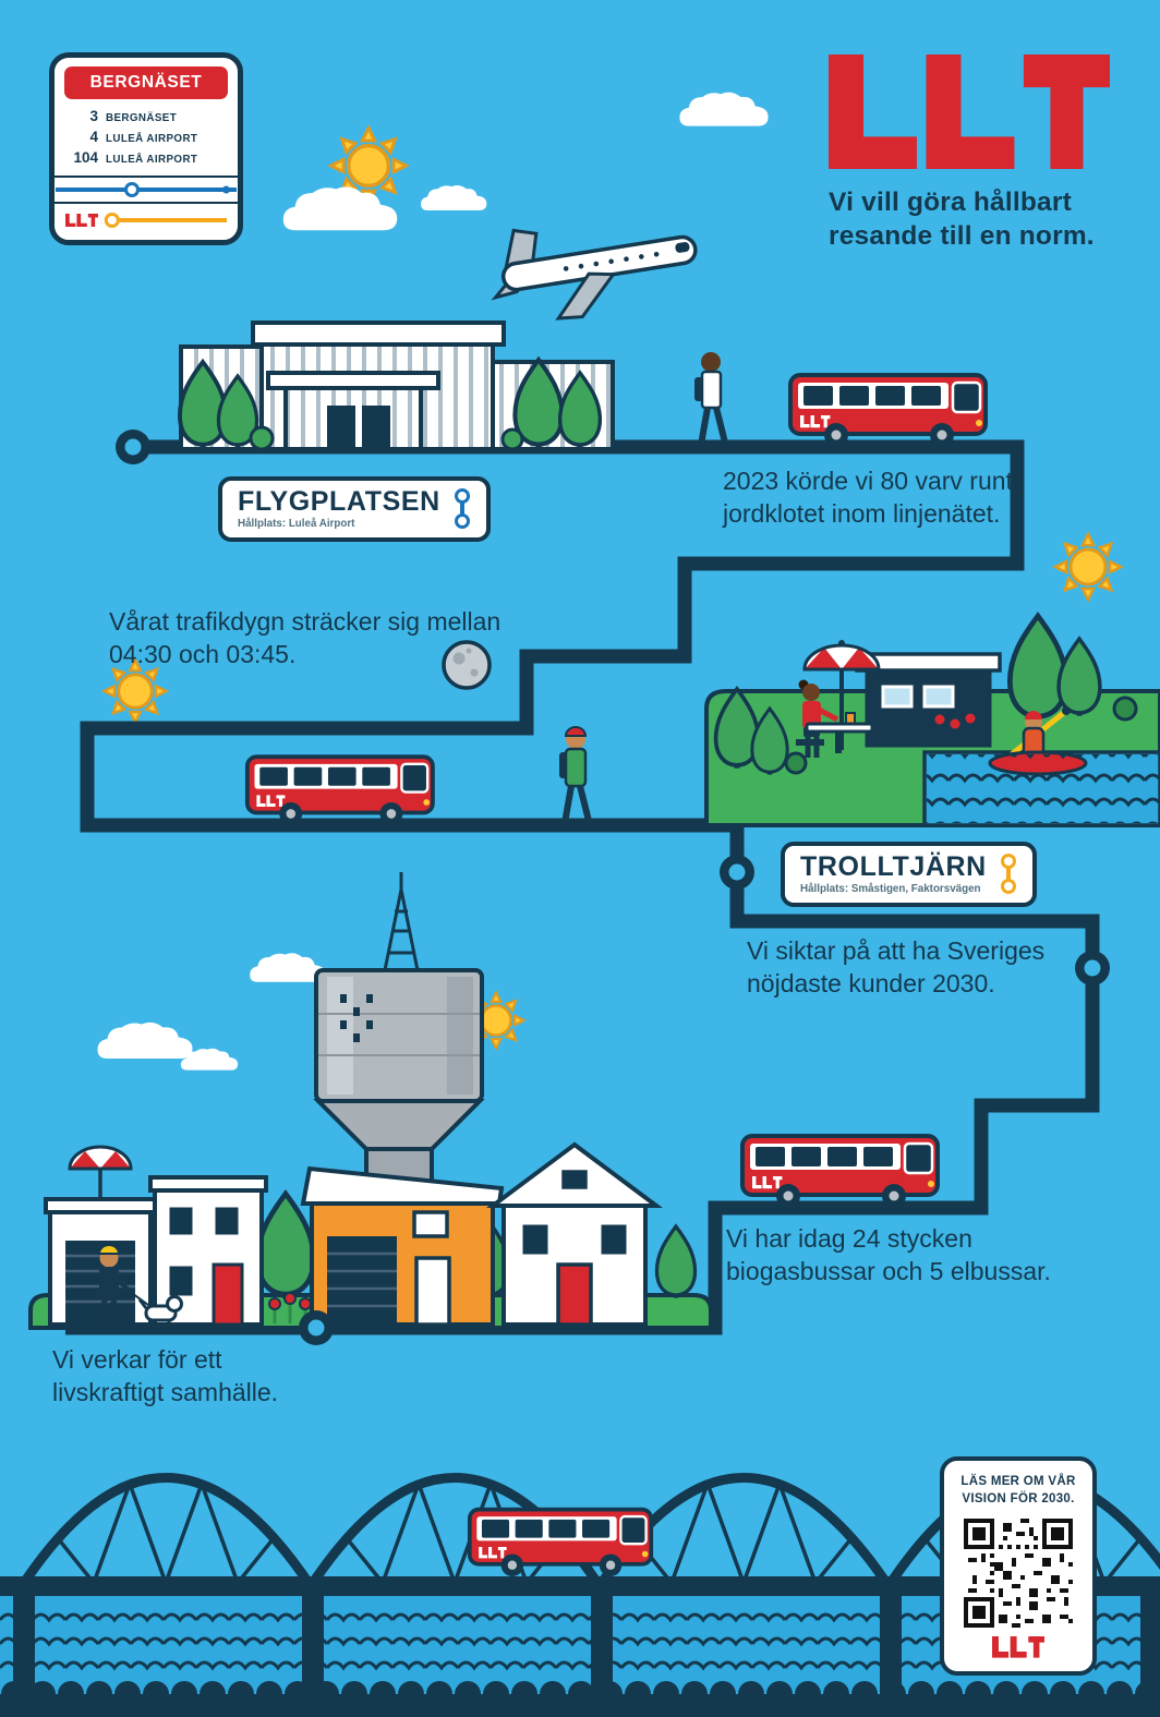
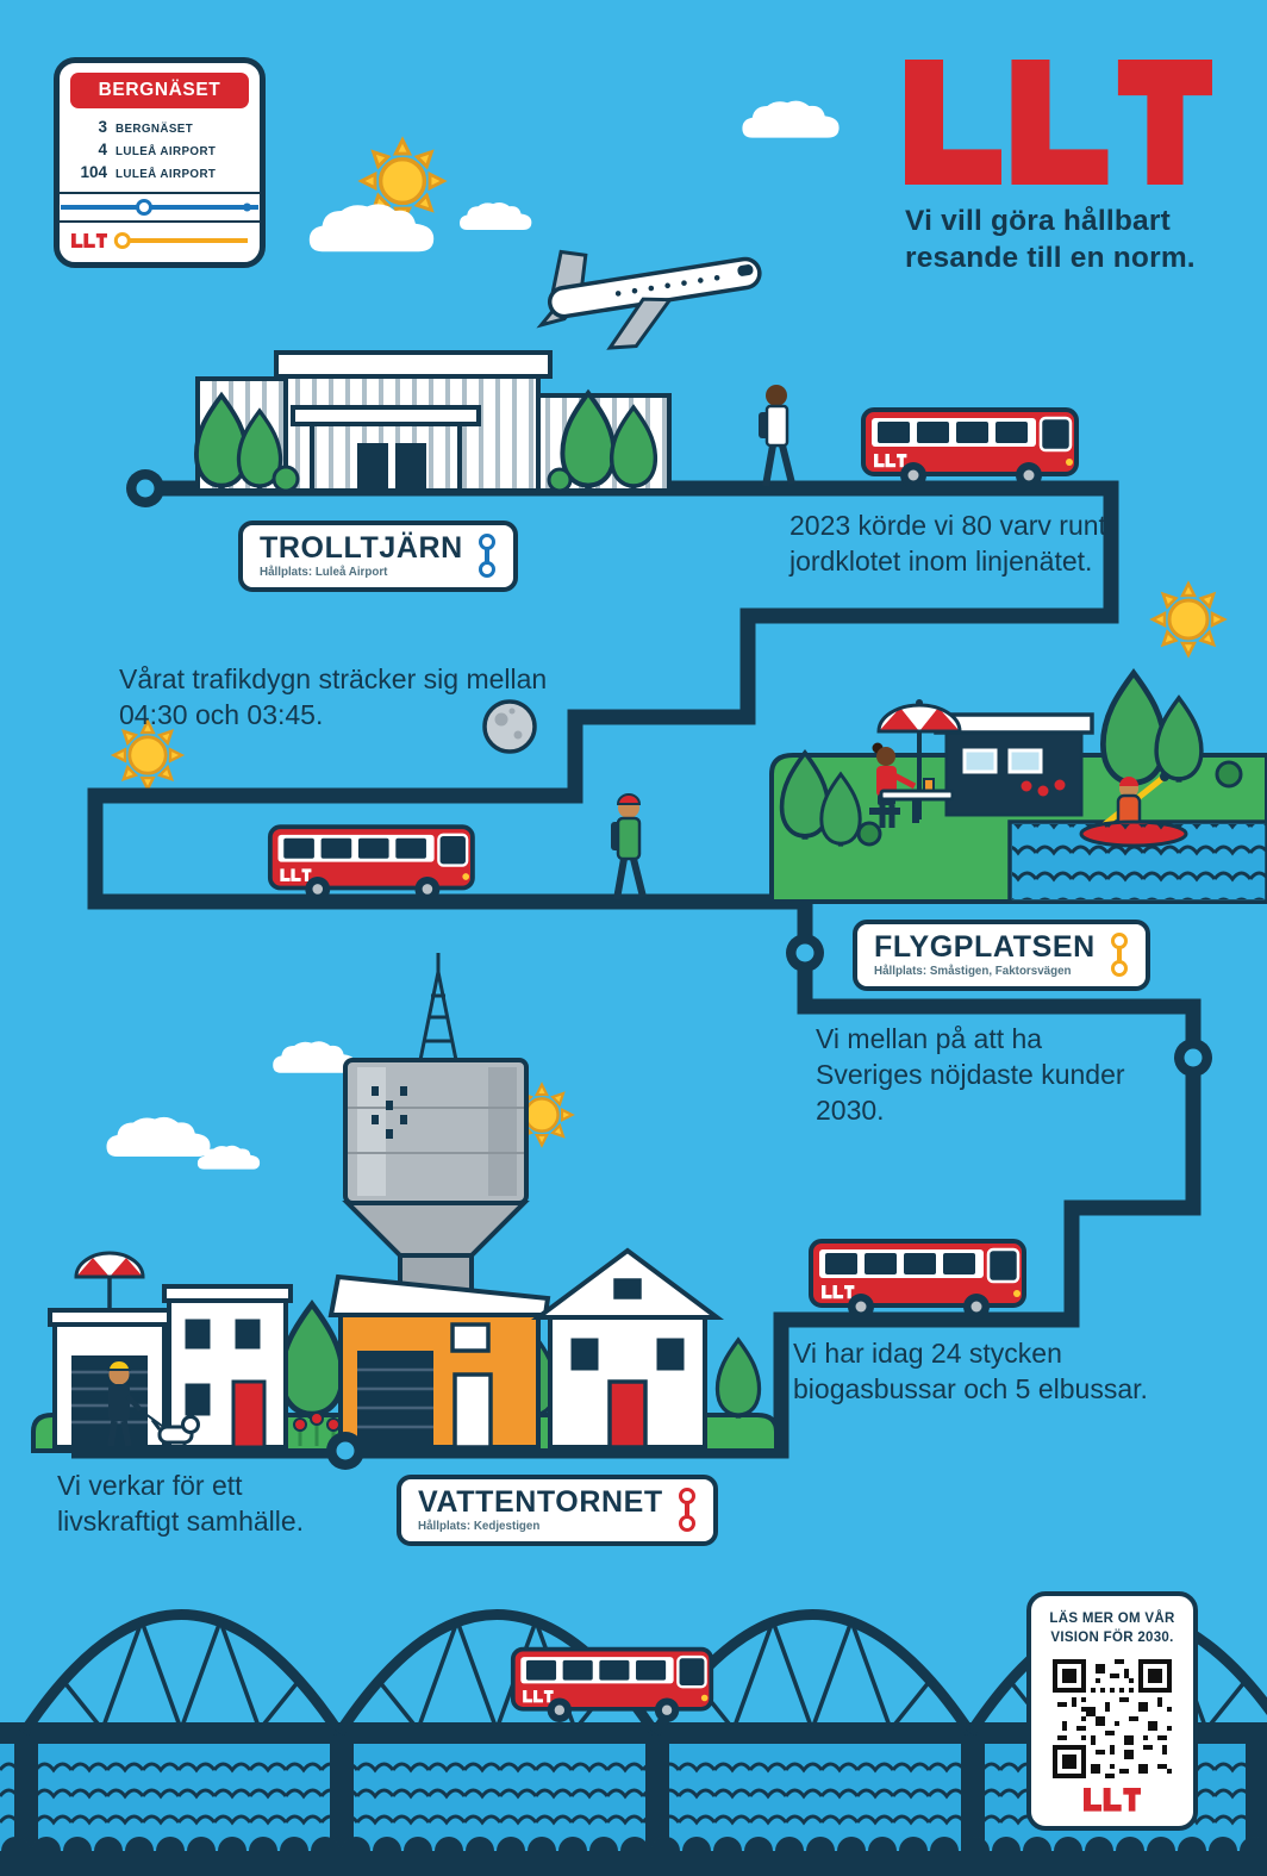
  BERGNÄSET
  3
  BERGNÄSET
  4
  LULEÅ AIRPORT
  104
  LULEÅ AIRPORT
  Vi vill göra hållbart
  resande till en norm.
- FLYGPLATSEN
+ TROLLTJÄRN
  Hållplats: Luleå Airport
- TROLLTJÄRN
+ FLYGPLATSEN
  Hållplats: Småstigen, Faktorsvägen
+ VATTENTORNET
+ Hållplats: Kedjestigen
  2023 körde vi 80 varv runt jordklotet inom linjenätet.
  Vårat trafikdygn sträcker sig mellan 04:30 och 03:45.
- Vi siktar på att ha Sveriges nöjdaste kunder 2030.
+ Vi mellan på att ha Sveriges nöjdaste kunder 2030.
  Vi har idag 24 stycken biogasbussar och 5 elbussar.
  Vi verkar för ett livskraftigt samhälle.
  LÄS MER OM VÅR
  VISION FÖR 2030.
